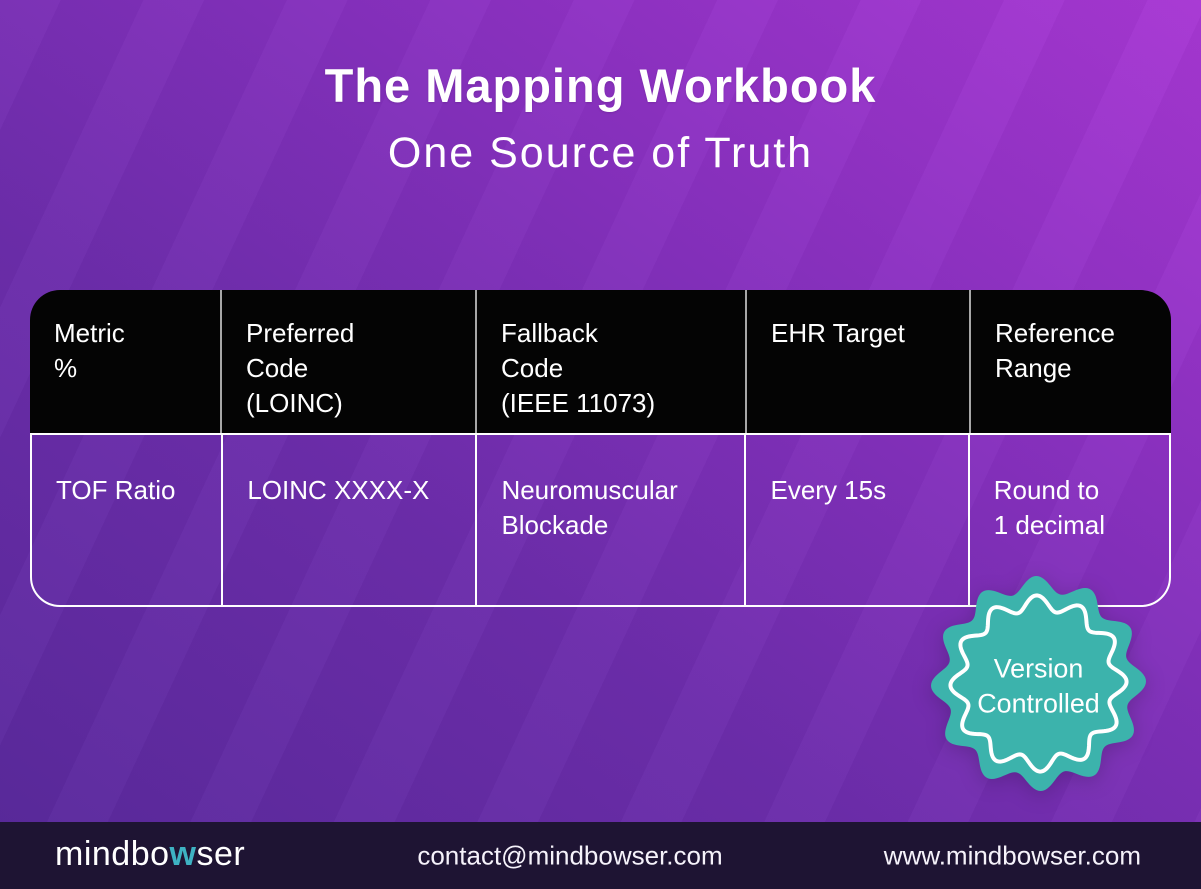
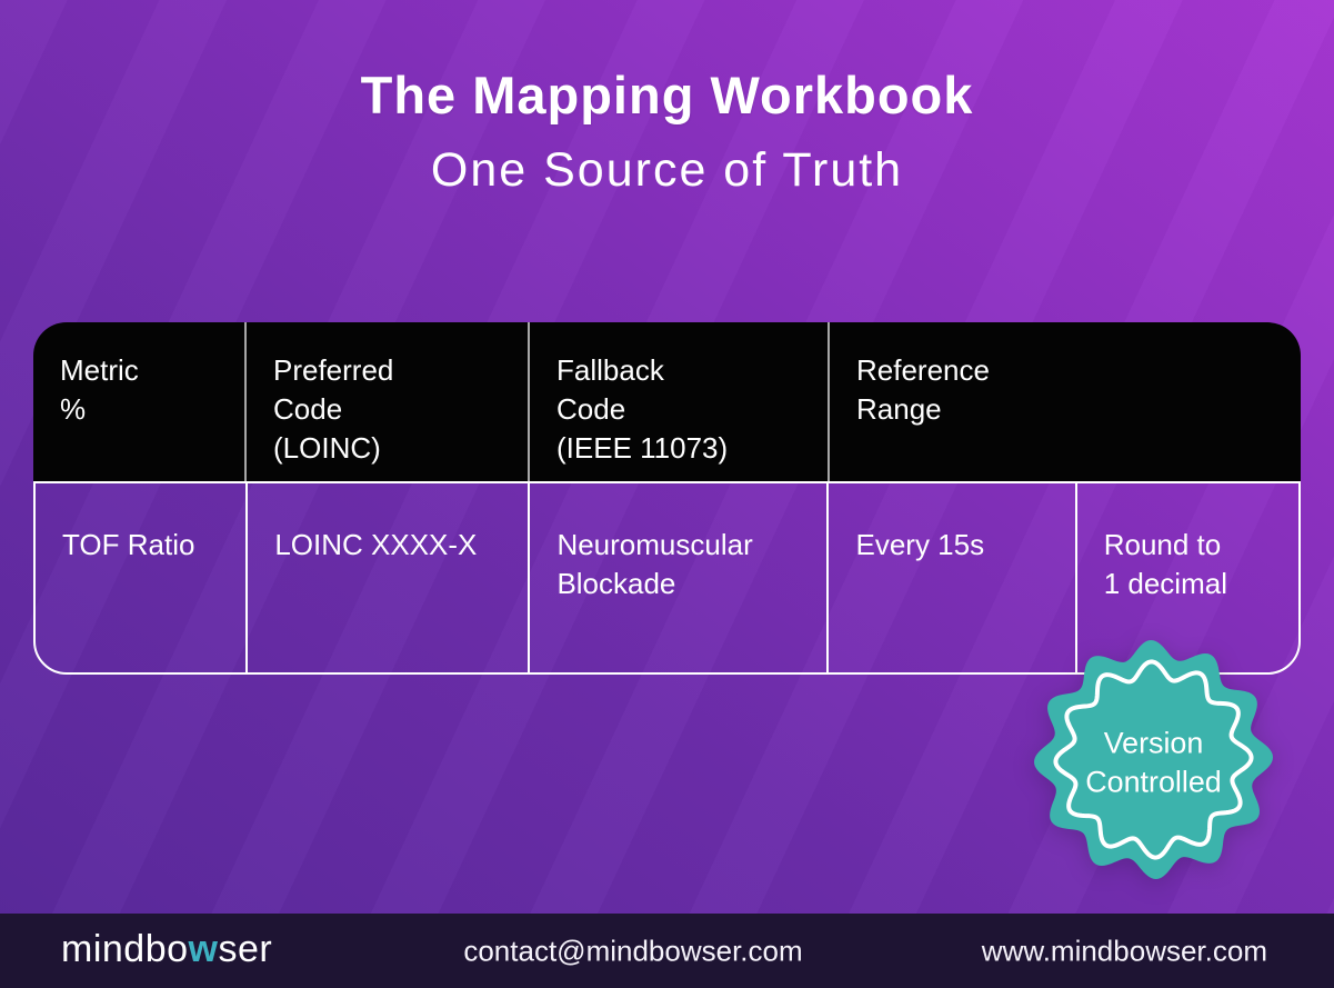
  The Mapping Workbook
  One Source of Truth
  Metric
  %
  Preferred
  Code
  (LOINC)
  Fallback
  Code
  (IEEE 11073)
- EHR Target
  Reference
  Range
  TOF Ratio
  LOINC XXXX-X
  Neuromuscular
  Blockade
  Every 15s
  Round to
  1 decimal
  Version
  Controlled
  mindbowser
  contact@mindbowser.com
  www.mindbowser.com
